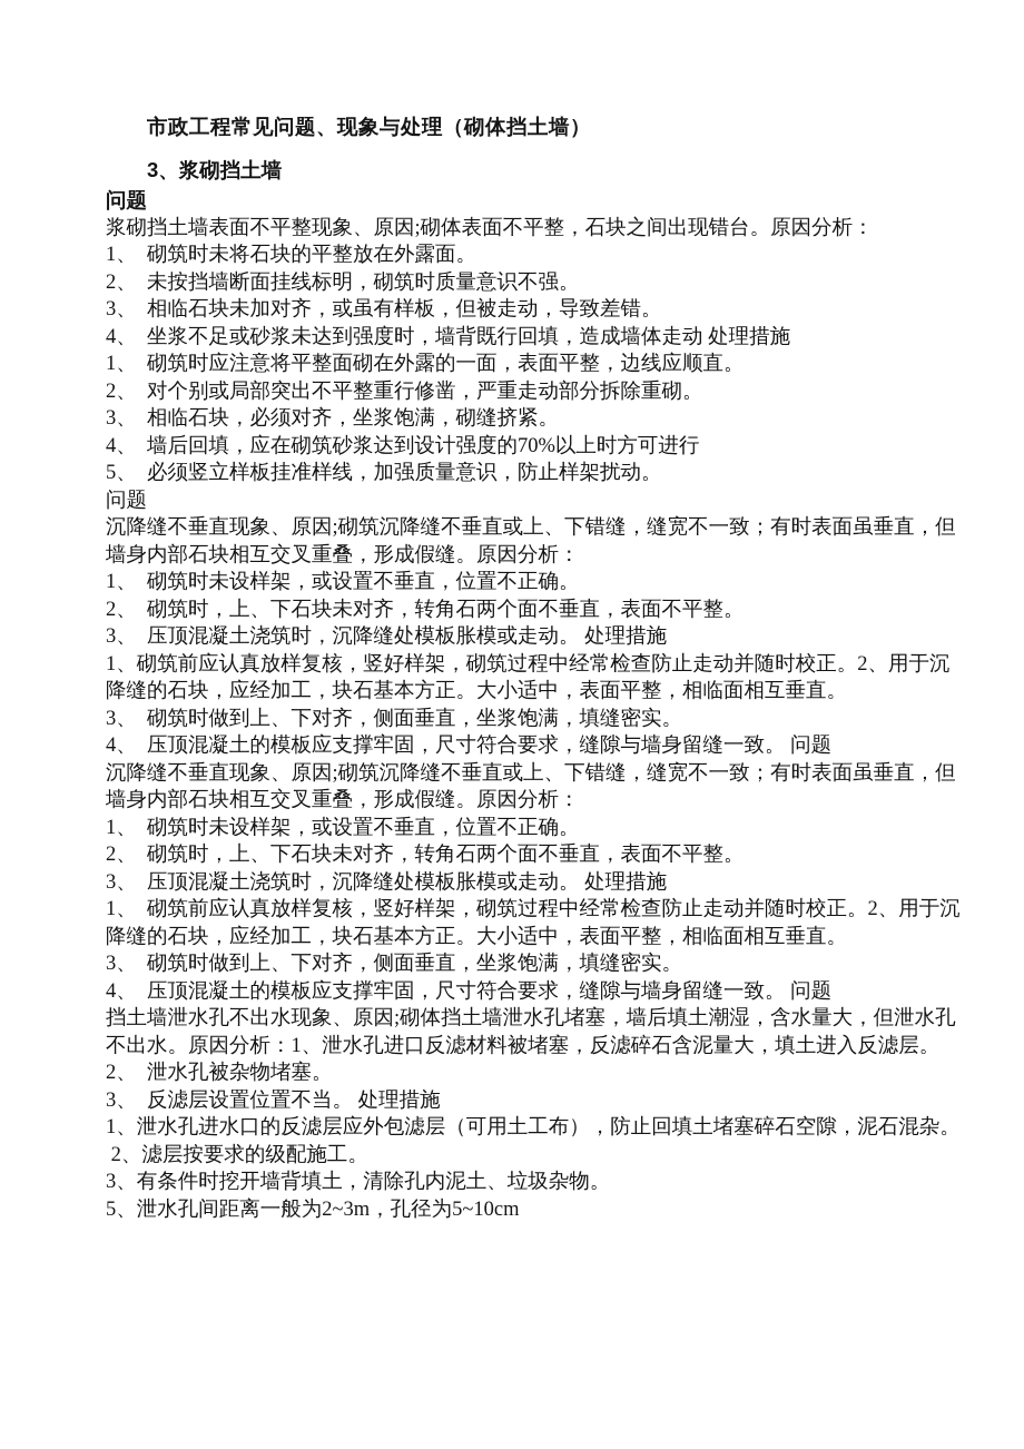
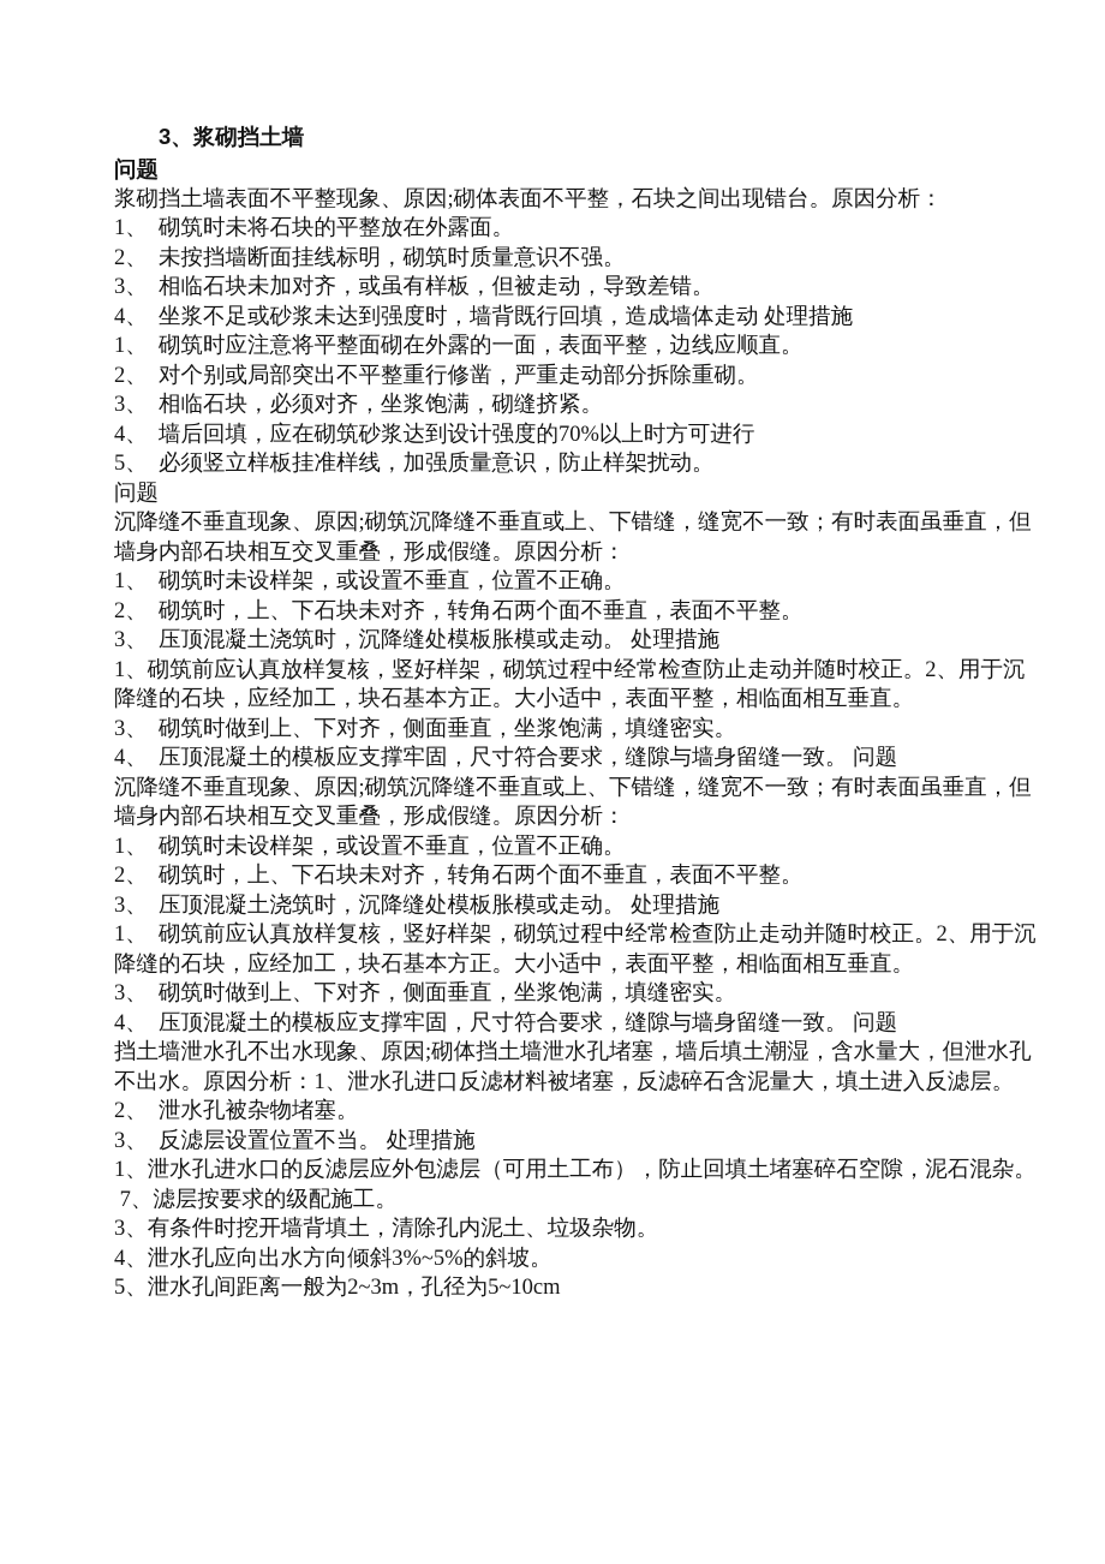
- 市政工程常见问题、现象与处理（砌体挡土墙）
  3、浆砌挡土墙
  问题
  浆砌挡土墙表面不平整现象、原因;砌体表面不平整，石块之间出现错台。原因分析：
  1、 砌筑时未将石块的平整放在外露面。
  2、 未按挡墙断面挂线标明，砌筑时质量意识不强。
  3、 相临石块未加对齐，或虽有样板，但被走动，导致差错。
  4、 坐浆不足或砂浆未达到强度时，墙背既行回填，造成墙体走动 处理措施
  1、 砌筑时应注意将平整面砌在外露的一面，表面平整，边线应顺直。
  2、 对个别或局部突出不平整重行修凿，严重走动部分拆除重砌。
  3、 相临石块，必须对齐，坐浆饱满，砌缝挤紧。
  4、 墙后回填，应在砌筑砂浆达到设计强度的70%以上时方可进行
  5、 必须竖立样板挂准样线，加强质量意识，防止样架扰动。
  问题
  沉降缝不垂直现象、原因;砌筑沉降缝不垂直或上、下错缝，缝宽不一致；有时表面虽垂直，但
  墙身内部石块相互交叉重叠，形成假缝。原因分析：
  1、 砌筑时未设样架，或设置不垂直，位置不正确。
  2、 砌筑时，上、下石块未对齐，转角石两个面不垂直，表面不平整。
  3、 压顶混凝土浇筑时，沉降缝处模板胀模或走动。 处理措施
  1、砌筑前应认真放样复核，竖好样架，砌筑过程中经常检查防止走动并随时校正。2、用于沉
  降缝的石块，应经加工，块石基本方正。大小适中，表面平整，相临面相互垂直。
  3、 砌筑时做到上、下对齐，侧面垂直，坐浆饱满，填缝密实。
  4、 压顶混凝土的模板应支撑牢固，尺寸符合要求，缝隙与墙身留缝一致。 问题
  沉降缝不垂直现象、原因;砌筑沉降缝不垂直或上、下错缝，缝宽不一致；有时表面虽垂直，但
  墙身内部石块相互交叉重叠，形成假缝。原因分析：
  1、 砌筑时未设样架，或设置不垂直，位置不正确。
  2、 砌筑时，上、下石块未对齐，转角石两个面不垂直，表面不平整。
  3、 压顶混凝土浇筑时，沉降缝处模板胀模或走动。 处理措施
  1、 砌筑前应认真放样复核，竖好样架，砌筑过程中经常检查防止走动并随时校正。2、用于沉
  降缝的石块，应经加工，块石基本方正。大小适中，表面平整，相临面相互垂直。
  3、 砌筑时做到上、下对齐，侧面垂直，坐浆饱满，填缝密实。
  4、 压顶混凝土的模板应支撑牢固，尺寸符合要求，缝隙与墙身留缝一致。 问题
  挡土墙泄水孔不出水现象、原因;砌体挡土墙泄水孔堵塞，墙后填土潮湿，含水量大，但泄水孔
  不出水。原因分析：1、泄水孔进口反滤材料被堵塞，反滤碎石含泥量大，填土进入反滤层。
  2、 泄水孔被杂物堵塞。
  3、 反滤层设置位置不当。 处理措施
  1、泄水孔进水口的反滤层应外包滤层（可用土工布），防止回填土堵塞碎石空隙，泥石混杂。
- 2、滤层按要求的级配施工。
+ 7、滤层按要求的级配施工。
  3、有条件时挖开墙背填土，清除孔内泥土、垃圾杂物。
+ 4、泄水孔应向出水方向倾斜3%~5%的斜坡。
  5、泄水孔间距离一般为2~3m，孔径为5~10cm
